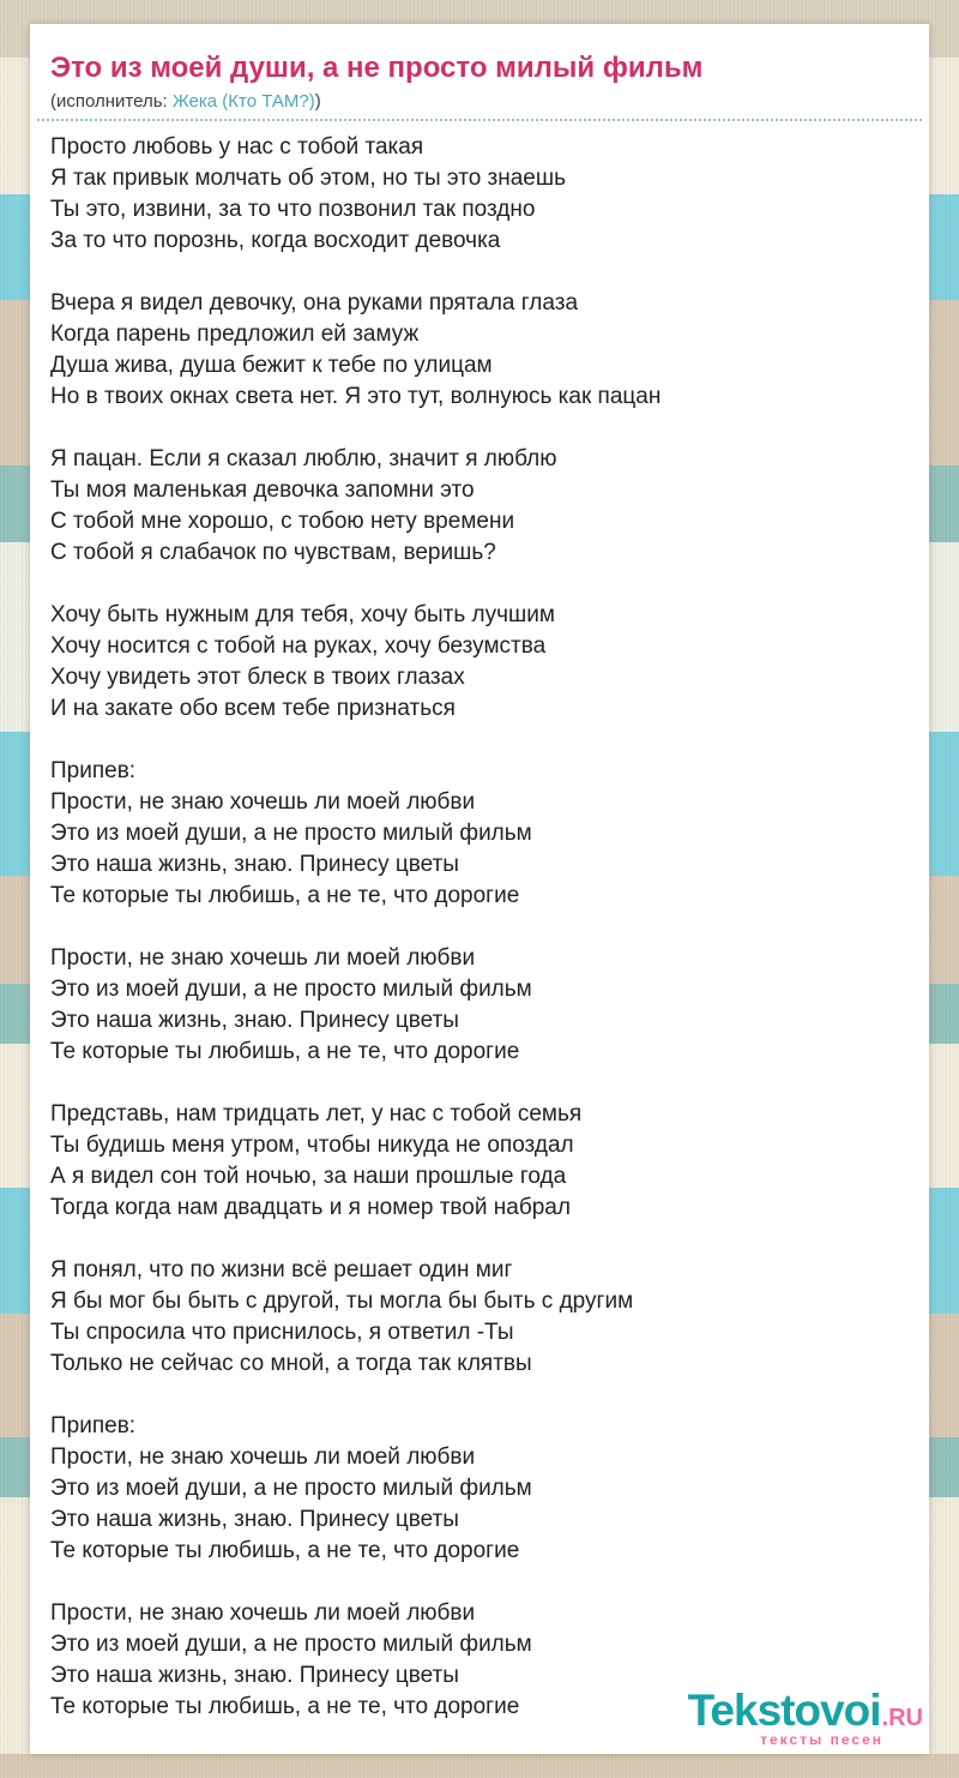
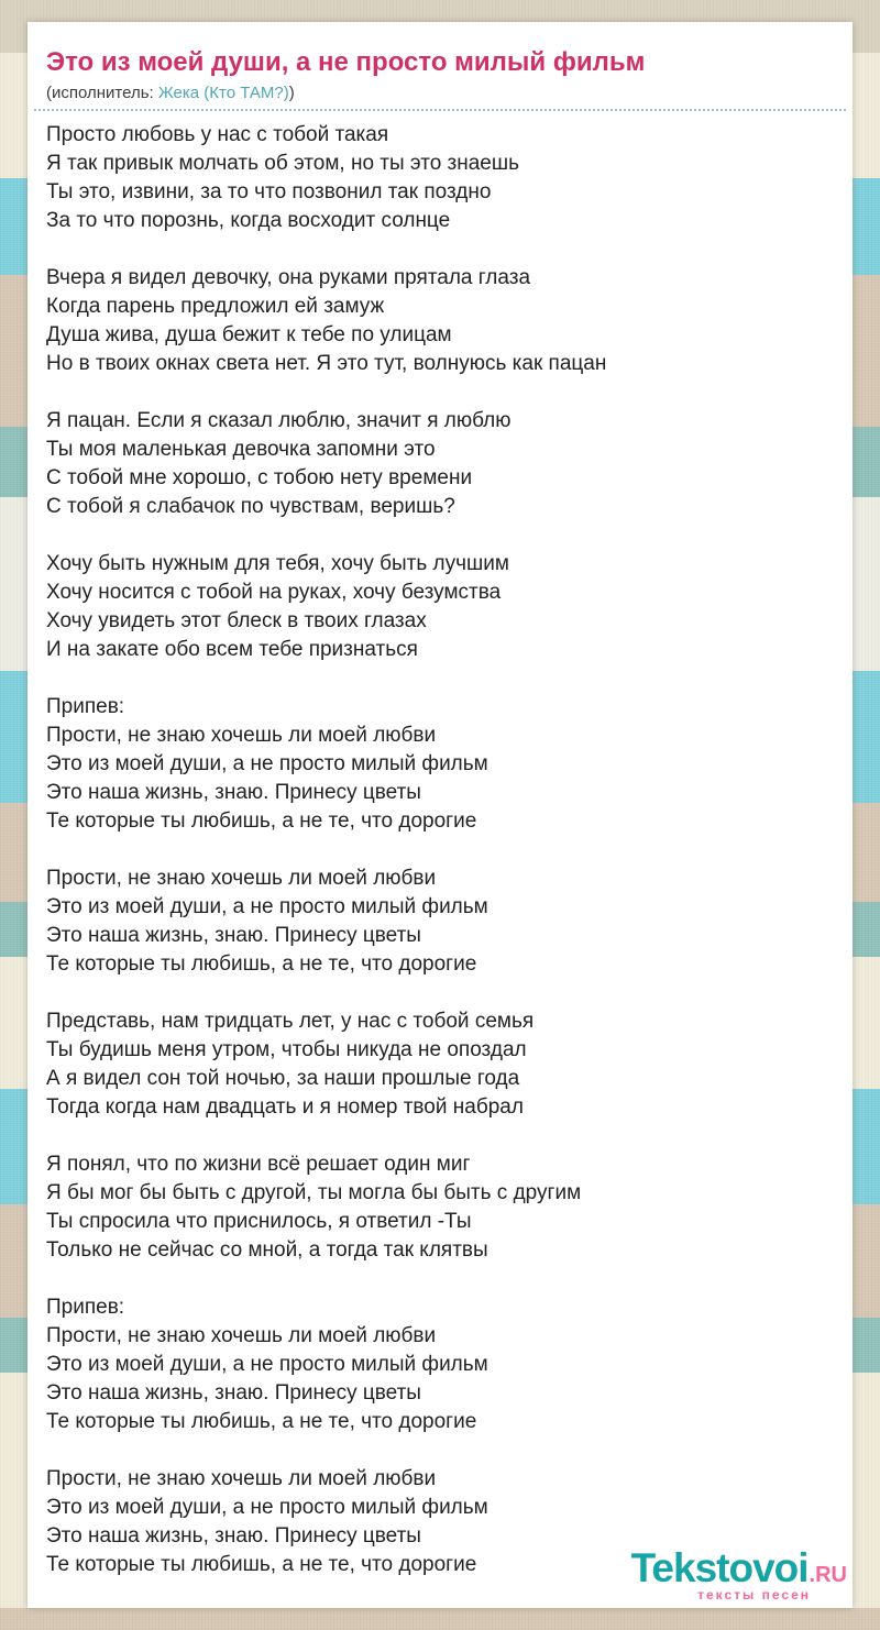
  Это из моей души, а не просто милый фильм
  (исполнитель: Жека (Кто ТАМ?))
  Просто любовь у нас с тобой такая
  Я так привык молчать об этом, но ты это знаешь
  Ты это, извини, за то что позвонил так поздно
- За то что порознь, когда восходит девочка
+ За то что порознь, когда восходит солнце
  Вчера я видел девочку, она руками прятала глаза
  Когда парень предложил ей замуж
  Душа жива, душа бежит к тебе по улицам
  Но в твоих окнах света нет. Я это тут, волнуюсь как пацан
  Я пацан. Если я сказал люблю, значит я люблю
  Ты моя маленькая девочка запомни это
  С тобой мне хорошо, с тобою нету времени
  С тобой я слабачок по чувствам, веришь?
  Хочу быть нужным для тебя, хочу быть лучшим
  Хочу носится с тобой на руках, хочу безумства
  Хочу увидеть этот блеск в твоих глазах
  И на закате обо всем тебе признаться
  Припев:
  Прости, не знаю хочешь ли моей любви
  Это из моей души, а не просто милый фильм
  Это наша жизнь, знаю. Принесу цветы
  Те которые ты любишь, а не те, что дорогие
  Прости, не знаю хочешь ли моей любви
  Это из моей души, а не просто милый фильм
  Это наша жизнь, знаю. Принесу цветы
  Те которые ты любишь, а не те, что дорогие
  Представь, нам тридцать лет, у нас с тобой семья
  Ты будишь меня утром, чтобы никуда не опоздал
  А я видел сон той ночью, за наши прошлые года
  Тогда когда нам двадцать и я номер твой набрал
  Я понял, что по жизни всё решает один миг
  Я бы мог бы быть с другой, ты могла бы быть с другим
  Ты спросила что приснилось, я ответил -Ты
  Только не сейчас со мной, а тогда так клятвы
  Припев:
  Прости, не знаю хочешь ли моей любви
  Это из моей души, а не просто милый фильм
  Это наша жизнь, знаю. Принесу цветы
  Те которые ты любишь, а не те, что дорогие
  Прости, не знаю хочешь ли моей любви
  Это из моей души, а не просто милый фильм
  Это наша жизнь, знаю. Принесу цветы
  Те которые ты любишь, а не те, что дорогие
  Tekstovoi
  .RU
  тексты песен
